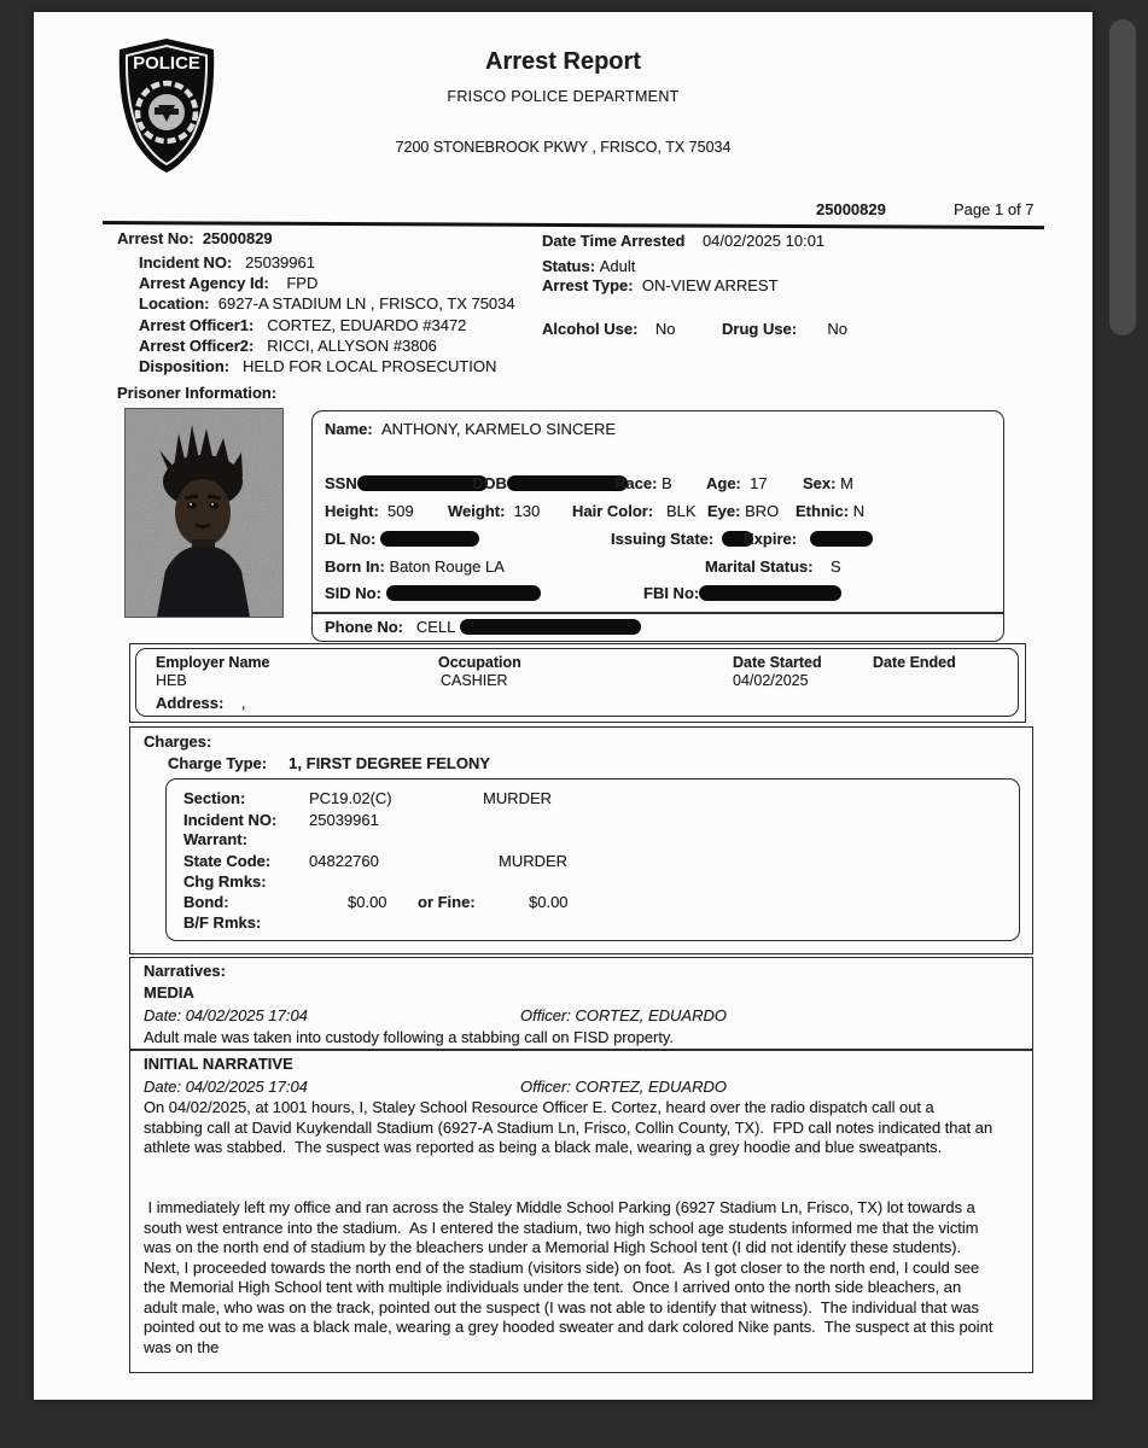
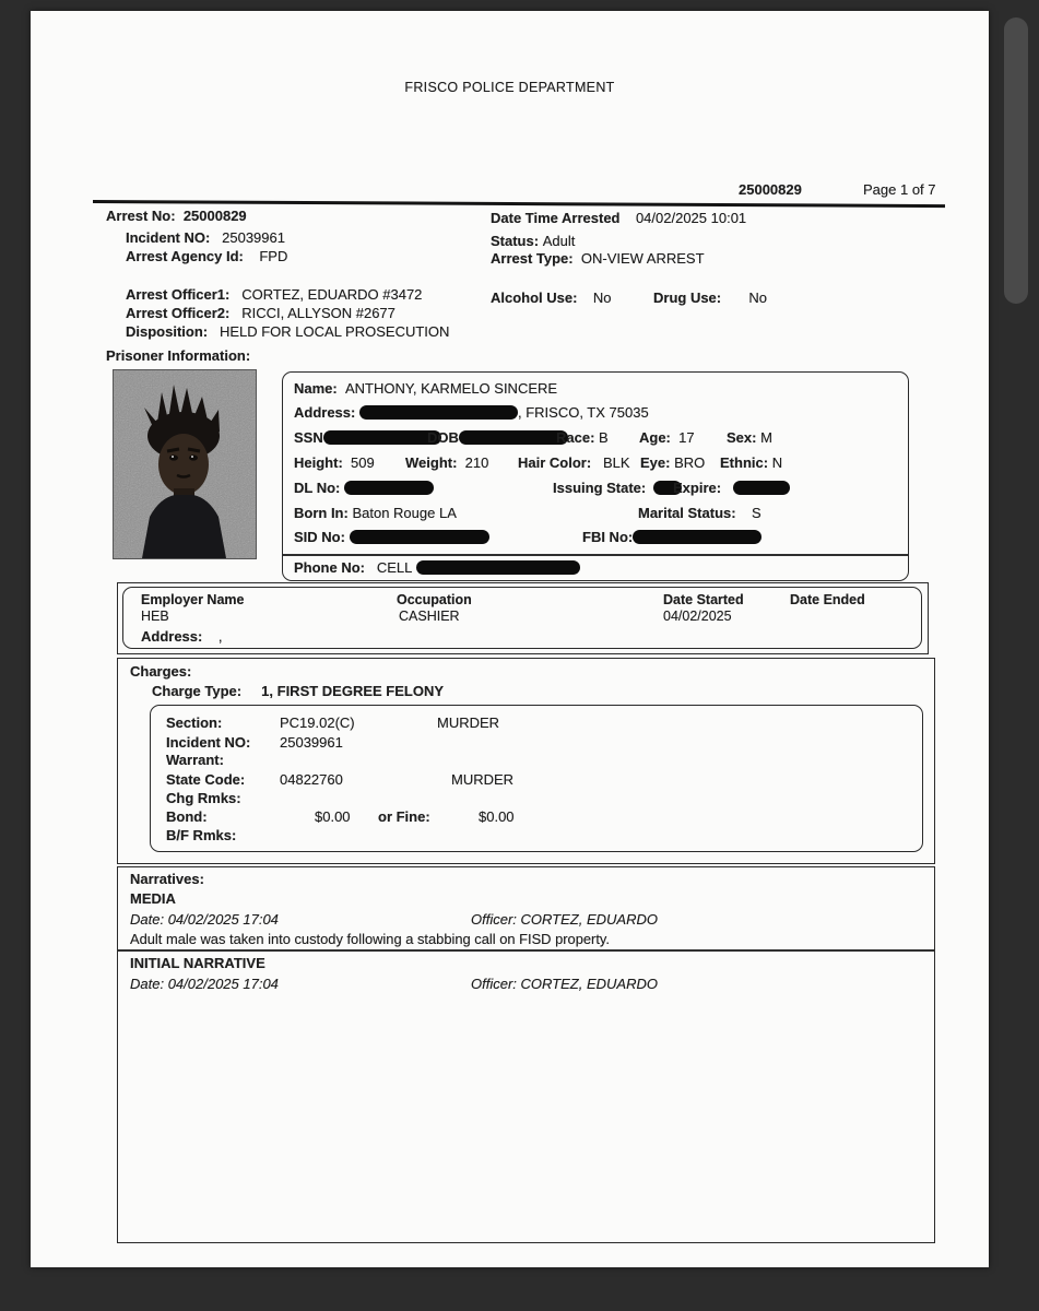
- POLICE
- Arrest Report
  FRISCO POLICE DEPARTMENT
- 7200 STONEBROOK PKWY , FRISCO, TX 75034
  25000829
  Page 1 of 7
  Arrest No: 25000829
  Incident NO: 25039961
  Arrest Agency Id: FPD
- Location: 6927-A STADIUM LN , FRISCO, TX 75034
  Arrest Officer1: CORTEZ, EDUARDO #3472
- Arrest Officer2: RICCI, ALLYSON #3806
+ Arrest Officer2: RICCI, ALLYSON #2677
  Disposition: HELD FOR LOCAL PROSECUTION
  Prisoner Information:
  Date Time Arrested 04/02/2025 10:01
  Status: Adult
  Arrest Type: ON-VIEW ARREST
  Alcohol Use: No
  Drug Use: No
  Name: ANTHONY, KARMELO SINCERE
+ Address: , FRISCO, TX 75035
  SSN
  DOB
  Race: B
  Age: 17
  Sex: M
  Height: 509
- Weight: 130
+ Weight: 210
  Hair Color: BLK
  Eye: BRO
  Ethnic: N
  DL No:
  Issuing State:
  Expire:
  Born In: Baton Rouge LA
  Marital Status: S
  SID No:
  FBI No:
  Phone No: CELL
  Employer Name
  Occupation
  Date Started
  Date Ended
  HEB
  CASHIER
  04/02/2025
  Address: ,
  Charges:
  Charge Type: 1, FIRST DEGREE FELONY
  Section:
  PC19.02(C)
  MURDER
  Incident NO:
  25039961
  Warrant:
  State Code:
  04822760
  MURDER
  Chg Rmks:
  Bond:
  $0.00
  or Fine:
  $0.00
  B/F Rmks:
  Narratives:
  MEDIA
  Date: 04/02/2025 17:04
  Officer: CORTEZ, EDUARDO
  Adult male was taken into custody following a stabbing call on FISD property.
  INITIAL NARRATIVE
  Date: 04/02/2025 17:04
  Officer: CORTEZ, EDUARDO
- On 04/02/2025, at 1001 hours, I, Staley School Resource Officer E. Cortez, heard over the radio dispatch call out a stabbing call at David Kuykendall Stadium (6927-A Stadium Ln, Frisco, Collin County, TX). FPD call notes indicated that an athlete was stabbed. The suspect was reported as being a black male, wearing a grey hoodie and blue sweatpants.
- I immediately left my office and ran across the Staley Middle School Parking (6927 Stadium Ln, Frisco, TX) lot towards a south west entrance into the stadium. As I entered the stadium, two high school age students informed me that the victim was on the north end of stadium by the bleachers under a Memorial High School tent (I did not identify these students). Next, I proceeded towards the north end of the stadium (visitors side) on foot. As I got closer to the north end, I could see the Memorial High School tent with multiple individuals under the tent. Once I arrived onto the north side bleachers, an adult male, who was on the track, pointed out the suspect (I was not able to identify that witness). The individual that was pointed out to me was a black male, wearing a grey hooded sweater and dark colored Nike pants. The suspect at this point was on the
